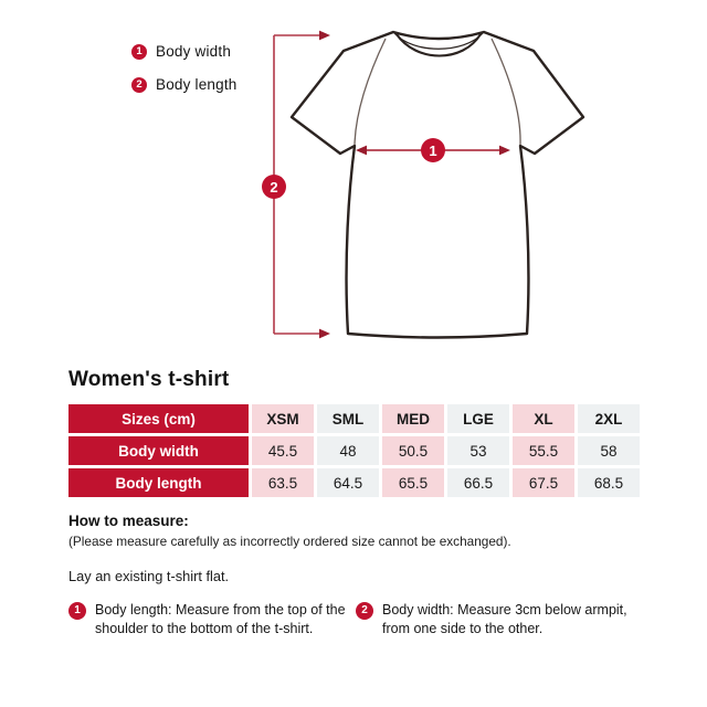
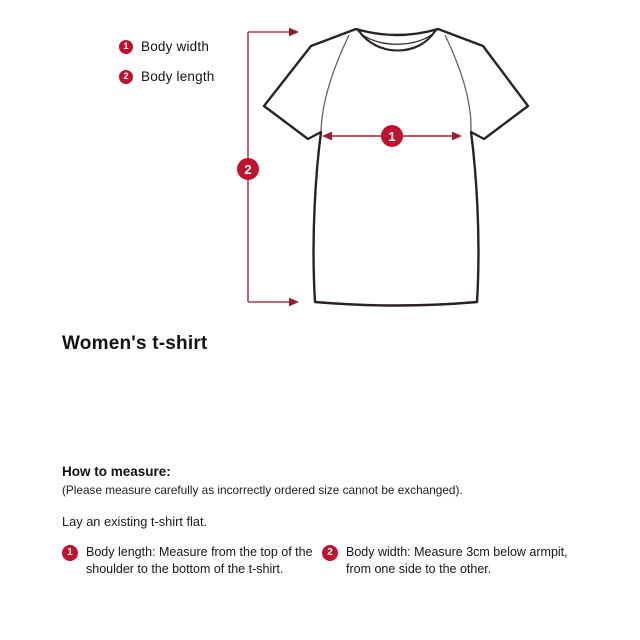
  1
  2
  1
  Body width
  2
  Body length
  Women's t-shirt
- Sizes (cm)	XSM	SML	MED	LGE	XL	2XL
- Body width	45.5	48	50.5	53	55.5	58
- Body length	63.5	64.5	65.5	66.5	67.5	68.5
  How to measure:
  (Please measure carefully as incorrectly ordered size cannot be exchanged).
  Lay an existing t-shirt flat.
  1
  Body length: Measure from the top of the shoulder to the bottom of the t-shirt.
  2
  Body width: Measure 3cm below armpit, from one side to the other.
